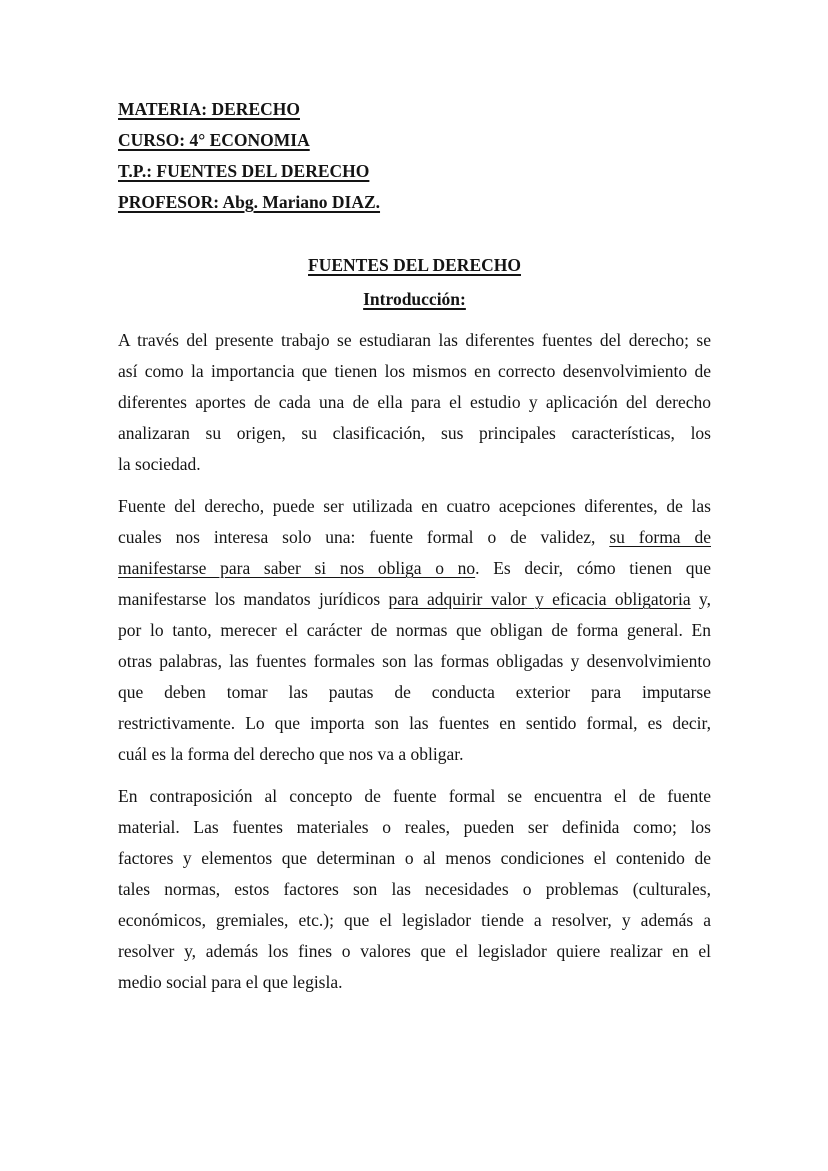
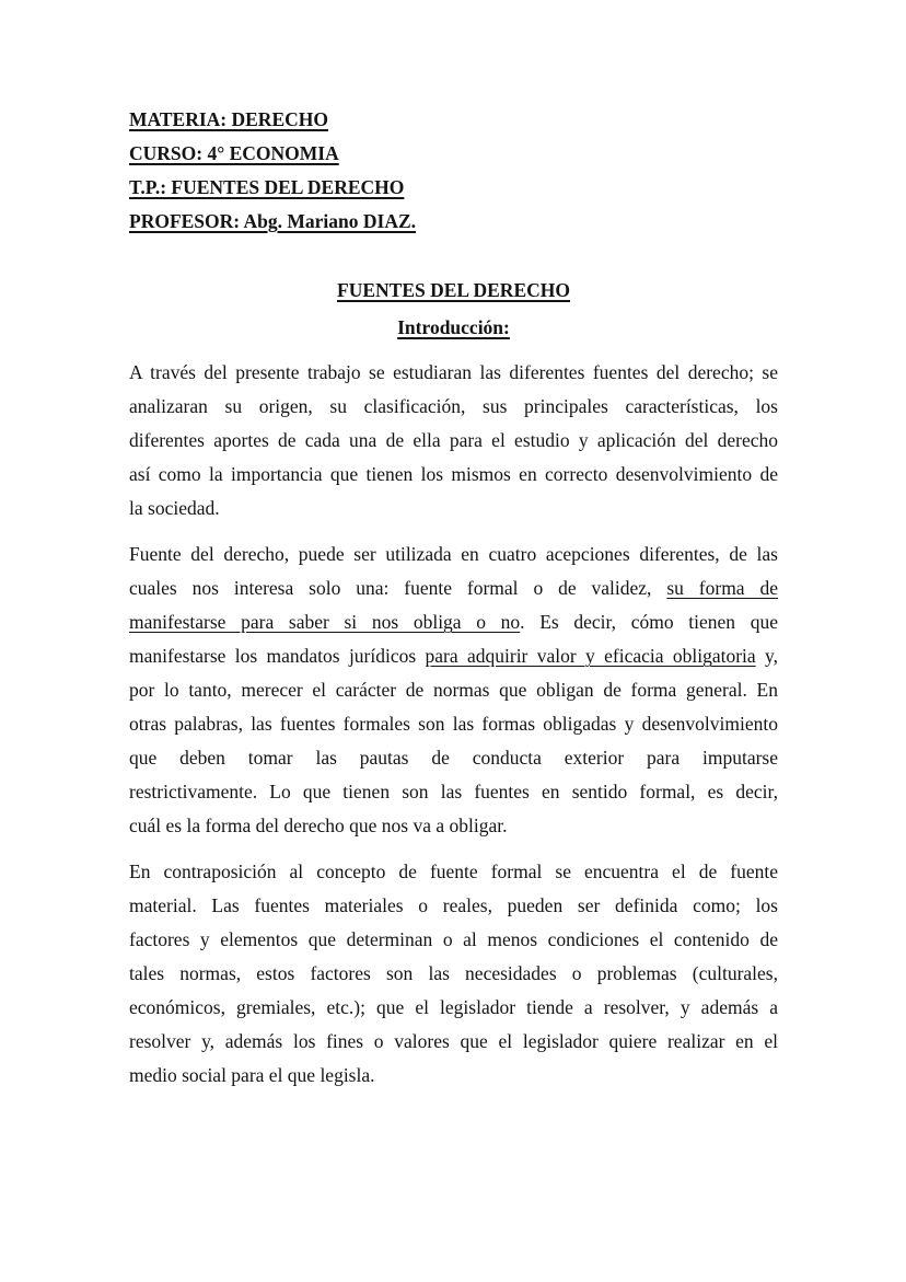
  MATERIA: DERECHO
  CURSO: 4° ECONOMIA
  T.P.: FUENTES DEL DERECHO
  PROFESOR: Abg. Mariano DIAZ.
  FUENTES DEL DERECHO
  Introducción:
  A través del presente trabajo se estudiaran las diferentes fuentes del derecho; se
- así como la importancia que tienen los mismos en correcto desenvolvimiento de
+ analizaran su origen, su clasificación, sus principales características, los
  diferentes aportes de cada una de ella para el estudio y aplicación del derecho
- analizaran su origen, su clasificación, sus principales características, los
+ así como la importancia que tienen los mismos en correcto desenvolvimiento de
  la sociedad.
  Fuente del derecho, puede ser utilizada en cuatro acepciones diferentes, de las
  cuales nos interesa solo una: fuente formal o de validez, su forma de
  manifestarse para saber si nos obliga o no. Es decir, cómo tienen que
  manifestarse los mandatos jurídicos para adquirir valor y eficacia obligatoria y,
  por lo tanto, merecer el carácter de normas que obligan de forma general. En
  otras palabras, las fuentes formales son las formas obligadas y desenvolvimiento
  que deben tomar las pautas de conducta exterior para imputarse
- restrictivamente. Lo que importa son las fuentes en sentido formal, es decir,
+ restrictivamente. Lo que tienen son las fuentes en sentido formal, es decir,
  cuál es la forma del derecho que nos va a obligar.
  En contraposición al concepto de fuente formal se encuentra el de fuente
  material. Las fuentes materiales o reales, pueden ser definida como; los
  factores y elementos que determinan o al menos condiciones el contenido de
  tales normas, estos factores son las necesidades o problemas (culturales,
  económicos, gremiales, etc.); que el legislador tiende a resolver, y además a
  resolver y, además los fines o valores que el legislador quiere realizar en el
  medio social para el que legisla.
